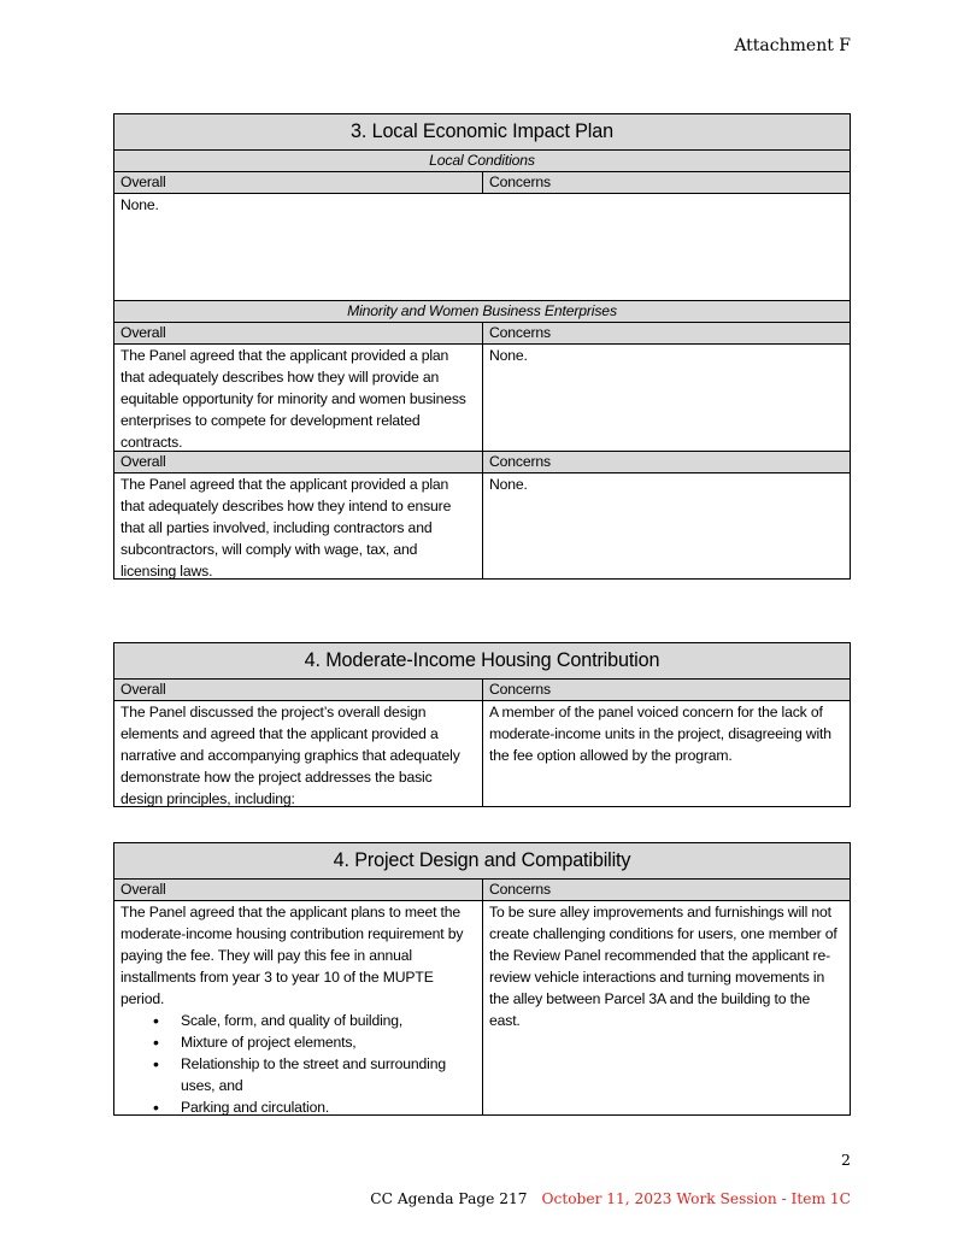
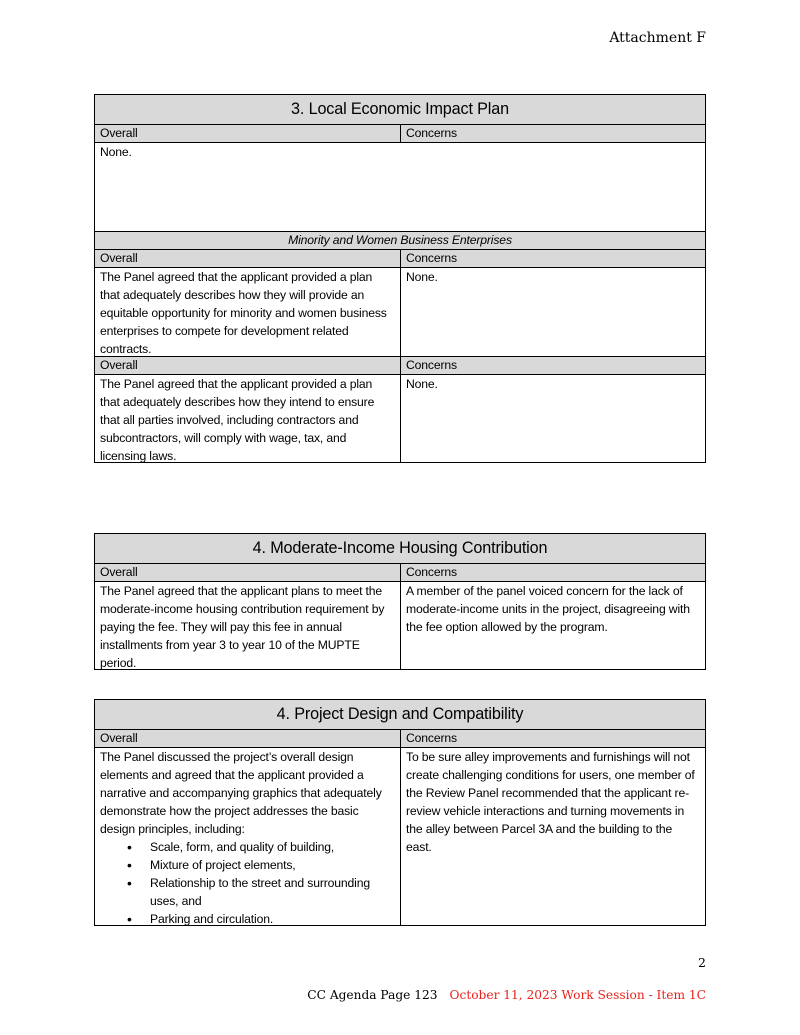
  Attachment F
  3. Local Economic Impact Plan
- Local Conditions
  Overall
  Concerns
  None.
  Minority and Women Business Enterprises
  Overall
  Concerns
  The Panel agreed that the applicant provided a plan that adequately describes how they will provide an equitable opportunity for minority and women business enterprises to compete for development related contracts.
  None.
  Overall
  Concerns
  The Panel agreed that the applicant provided a plan that adequately describes how they intend to ensure that all parties involved, including contractors and subcontractors, will comply with wage, tax, and licensing laws.
  None.
  4. Moderate-Income Housing Contribution
  Overall
  Concerns
- The Panel discussed the project’s overall design elements and agreed that the applicant provided a narrative and accompanying graphics that adequately demonstrate how the project addresses the basic design principles, including:
+ The Panel agreed that the applicant plans to meet the moderate-income housing contribution requirement by paying the fee. They will pay this fee in annual installments from year 3 to year 10 of the MUPTE period.
  A member of the panel voiced concern for the lack of moderate-income units in the project, disagreeing with the fee option allowed by the program.
  4. Project Design and Compatibility
  Overall
  Concerns
- The Panel agreed that the applicant plans to meet the moderate-income housing contribution requirement by paying the fee. They will pay this fee in annual installments from year 3 to year 10 of the MUPTE period.
+ The Panel discussed the project’s overall design elements and agreed that the applicant provided a narrative and accompanying graphics that adequately demonstrate how the project addresses the basic design principles, including:
  Scale, form, and quality of building,
  Mixture of project elements,
  Relationship to the street and surrounding uses, and
  Parking and circulation.
  To be sure alley improvements and furnishings will not create challenging conditions for users, one member of the Review Panel recommended that the applicant re-review vehicle interactions and turning movements in the alley between Parcel 3A and the building to the east.
  2
- CC Agenda Page 217 October 11, 2023 Work Session - Item 1C
+ CC Agenda Page 123 October 11, 2023 Work Session - Item 1C
